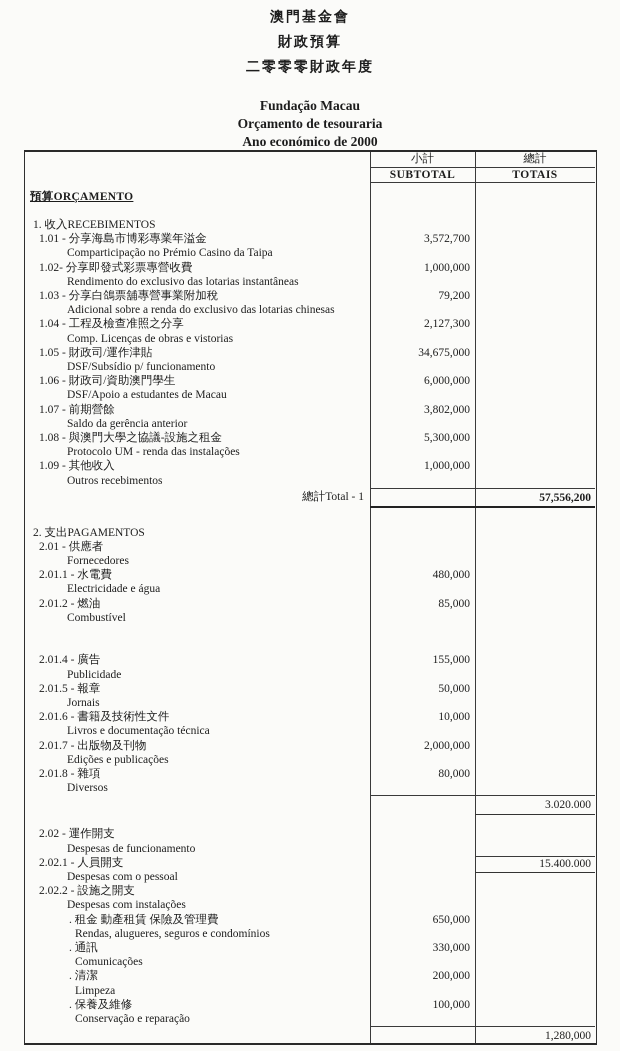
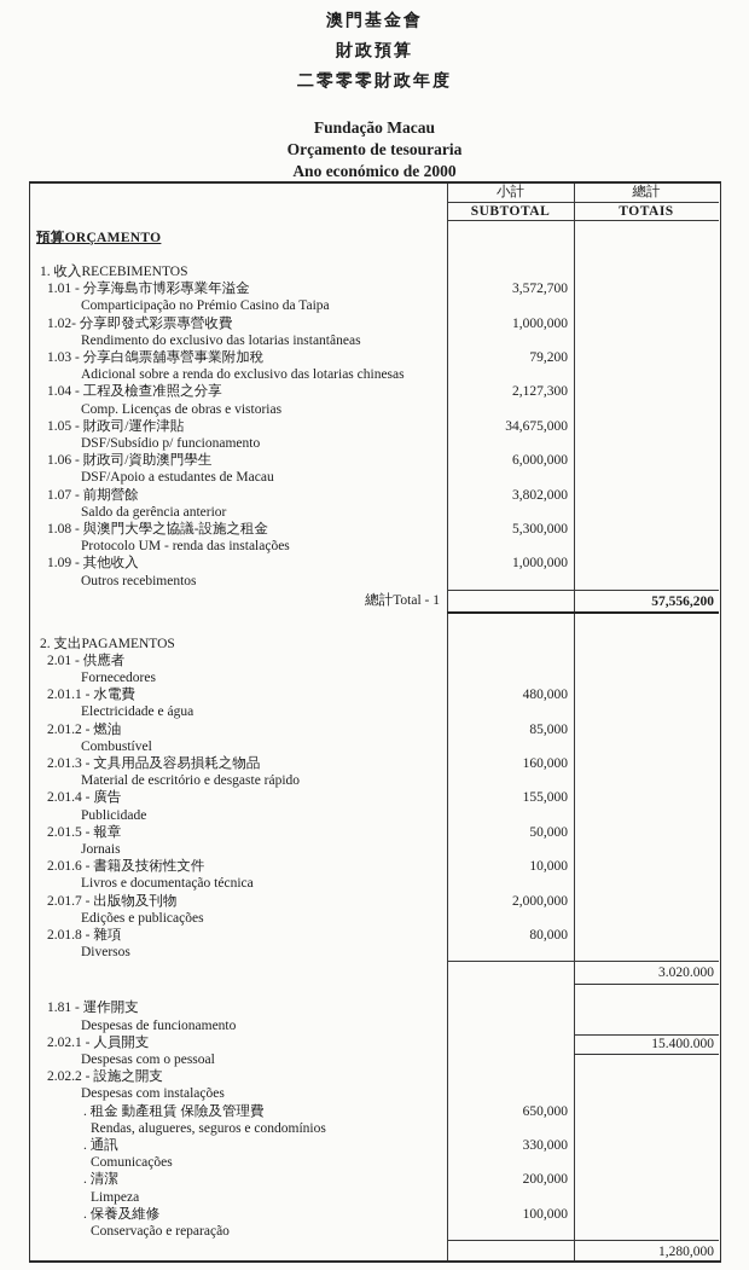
  澳門基金會
  財政預算
  二零零零財政年度
  Fundação Macau
  Orçamento de tesouraria
  Ano económico de 2000
  小計
  總計
  SUBTOTAL
  TOTAIS
  預算ORÇAMENTO
  1. 收入RECEBIMENTOS
  1.01 - 分享海島市博彩專業年溢金
  Comparticipação no Prémio Casino da Taipa
  3,572,700
  1.02- 分享即發式彩票專營收費
  Rendimento do exclusivo das lotarias instantâneas
  1,000,000
  1.03 - 分享白鴿票舖專營事業附加稅
  Adicional sobre a renda do exclusivo das lotarias chinesas
  79,200
  1.04 - 工程及檢查准照之分享
  Comp. Licenças de obras e vistorias
  2,127,300
  1.05 - 財政司/運作津貼
  DSF/Subsídio p/ funcionamento
  34,675,000
  1.06 - 財政司/資助澳門學生
  DSF/Apoio a estudantes de Macau
  6,000,000
  1.07 - 前期營餘
  Saldo da gerência anterior
  3,802,000
  1.08 - 與澳門大學之協議-設施之租金
  Protocolo UM - renda das instalações
  5,300,000
  1.09 - 其他收入
  Outros recebimentos
  1,000,000
  總計Total - 1
  57,556,200
  2. 支出PAGAMENTOS
  2.01 - 供應者
  Fornecedores
  2.01.1 - 水電費
  Electricidade e água
  480,000
  2.01.2 - 燃油
  Combustível
  85,000
+ 2.01.3 - 文具用品及容易損耗之物品
+ Material de escritório e desgaste rápido
+ 160,000
  2.01.4 - 廣告
  Publicidade
  155,000
  2.01.5 - 報章
  Jornais
  50,000
  2.01.6 - 書籍及技術性文件
  Livros e documentação técnica
  10,000
  2.01.7 - 出版物及刊物
  Edições e publicações
  2,000,000
  2.01.8 - 雜項
  Diversos
  80,000
  3.020.000
- 2.02 - 運作開支
+ 1.81 - 運作開支
  Despesas de funcionamento
  2.02.1 - 人員開支
  Despesas com o pessoal
  15.400.000
  2.02.2 - 設施之開支
  Despesas com instalações
  . 租金 動產租賃 保險及管理費
  Rendas, alugueres, seguros e condomínios
  650,000
  . 通訊
  Comunicações
  330,000
  . 清潔
  Limpeza
  200,000
  . 保養及維修
  Conservação e reparação
  100,000
  1,280,000
